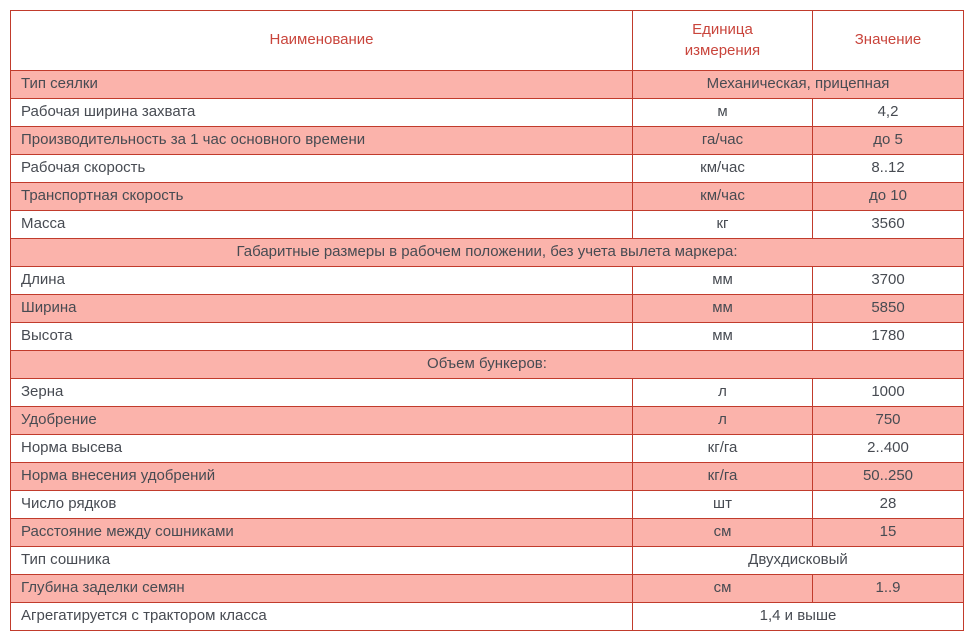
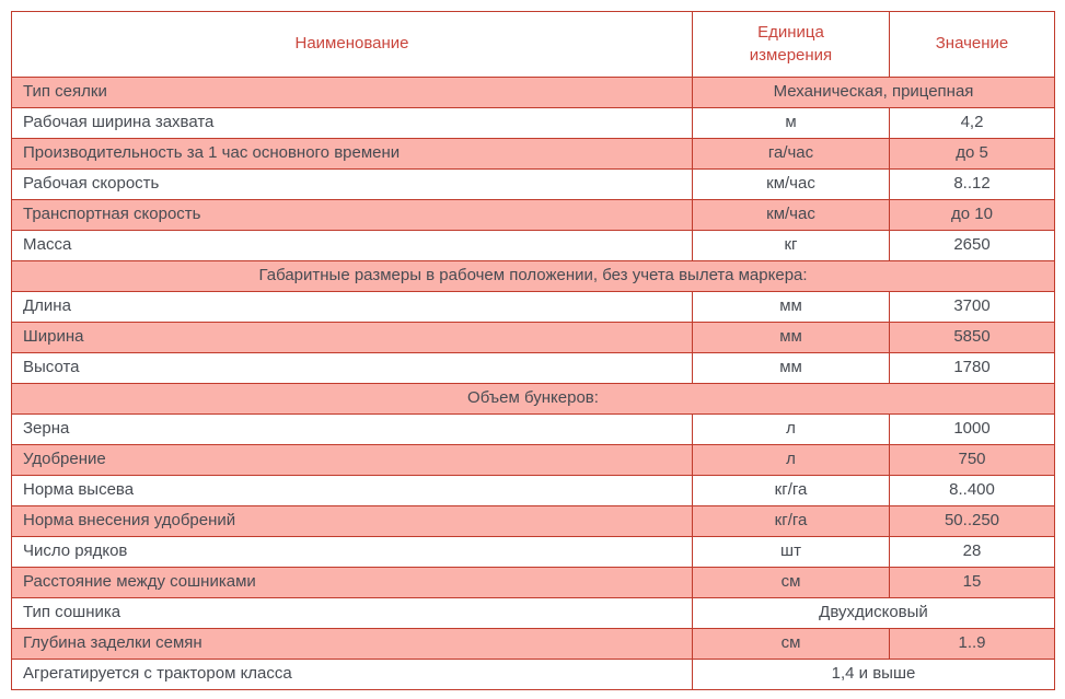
  Наименование	Единица измерения	Значение
  Тип сеялки	Механическая, прицепная
  Рабочая ширина захвата	м	4,2
  Производительность за 1 час основного времени	га/час	до 5
  Рабочая скорость	км/час	8..12
  Транспортная скорость	км/час	до 10
- Масса	кг	3560
+ Масса	кг	2650
  Габаритные размеры в рабочем положении, без учета вылета маркера:
  Длина	мм	3700
  Ширина	мм	5850
  Высота	мм	1780
  Объем бункеров:
  Зерна	л	1000
  Удобрение	л	750
- Норма высева	кг/га	2..400
+ Норма высева	кг/га	8..400
  Норма внесения удобрений	кг/га	50..250
  Число рядков	шт	28
  Расстояние между сошниками	см	15
  Тип сошника	Двухдисковый
  Глубина заделки семян	см	1..9
  Агрегатируется с трактором класса	1,4 и выше
